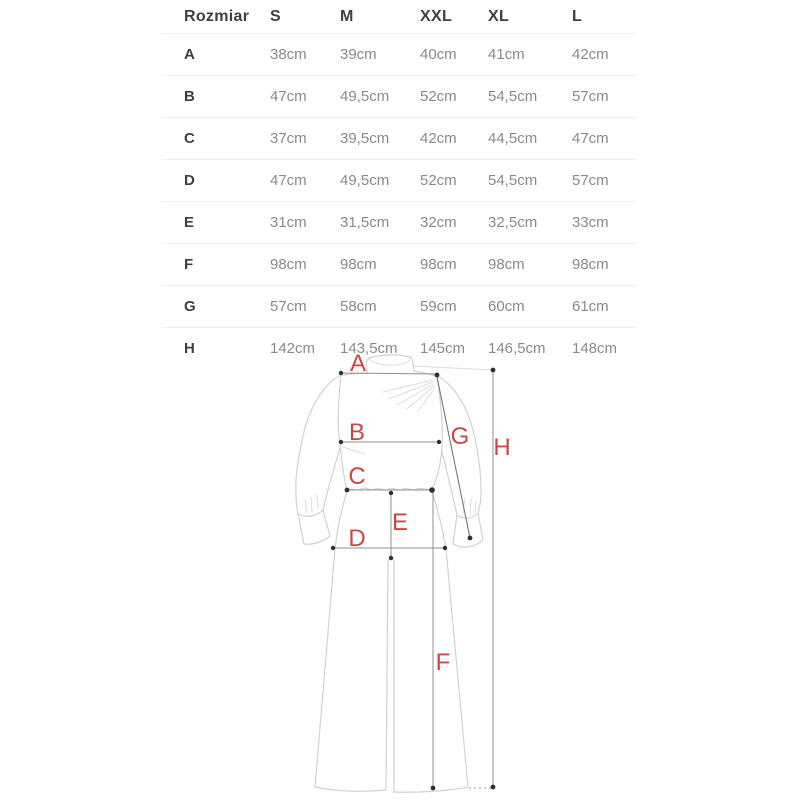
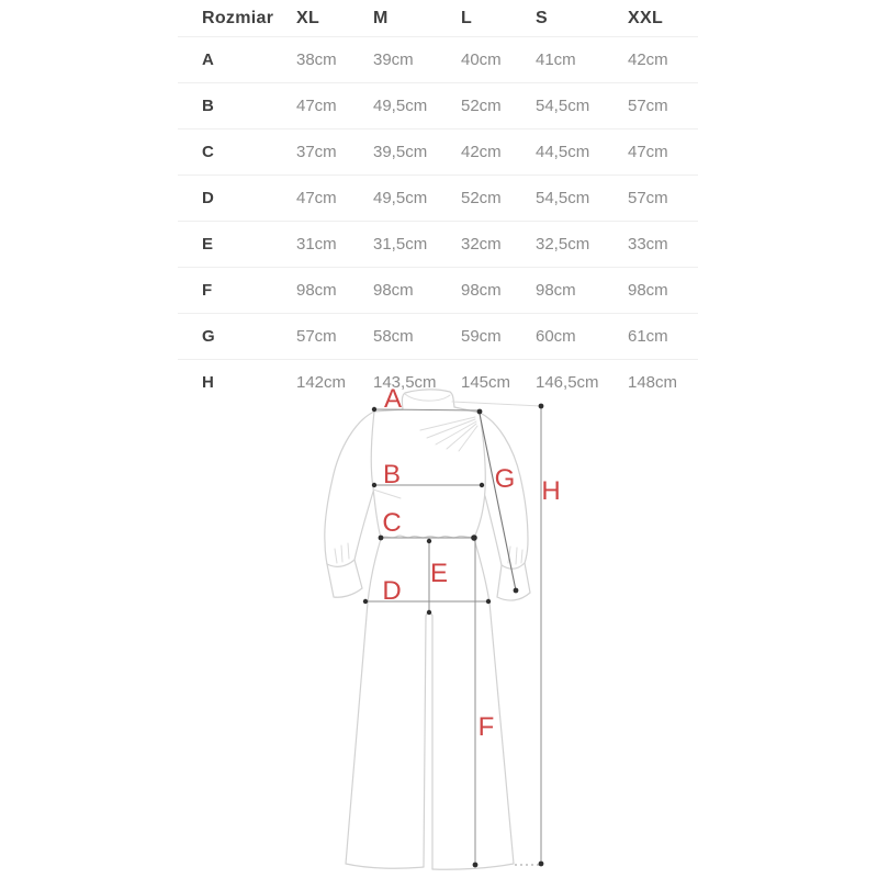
  Rozmiar
- S
+ XL
  M
- XXL
+ L
- XL
+ S
- L
+ XXL
  A
  38cm
  39cm
  40cm
  41cm
  42cm
  B
  47cm
  49,5cm
  52cm
  54,5cm
  57cm
  C
  37cm
  39,5cm
  42cm
  44,5cm
  47cm
  D
  47cm
  49,5cm
  52cm
  54,5cm
  57cm
  E
  31cm
  31,5cm
  32cm
  32,5cm
  33cm
  F
  98cm
  98cm
  98cm
  98cm
  98cm
  G
  57cm
  58cm
  59cm
  60cm
  61cm
  H
  142cm
  143,5cm
  145cm
  146,5cm
  148cm
  A
  B
  C
  D
  E
  F
  G
  H
